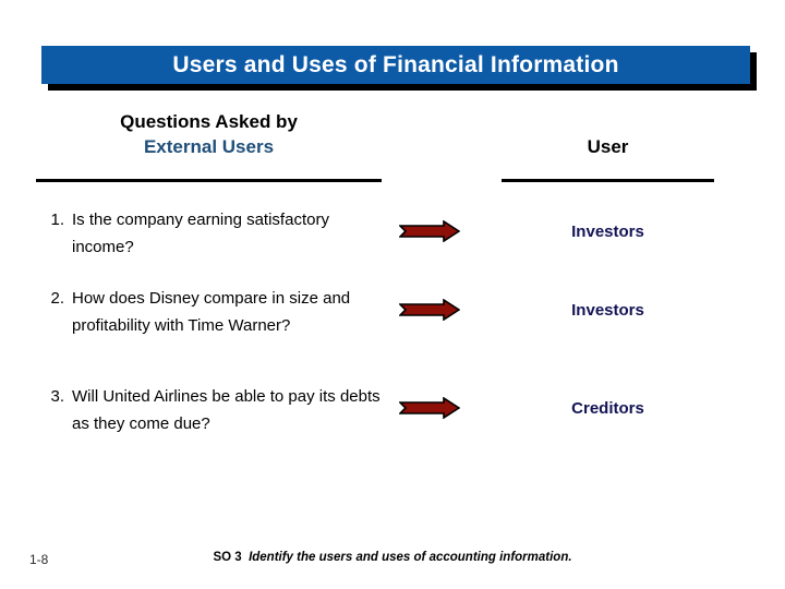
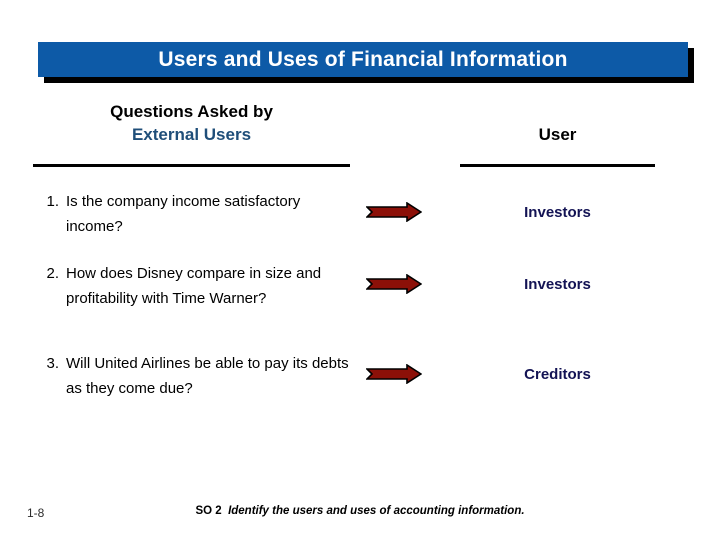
  Users and Uses of Financial Information
  Questions Asked by
  External Users
  User
  1.
- Is the company earning satisfactory income?
+ Is the company income satisfactory income?
  Investors
  2.
  How does Disney compare in size and profitability with Time Warner?
  Investors
  3.
  Will United Airlines be able to pay its debts as they come due?
  Creditors
  1-8
- SO 3 Identify the users and uses of accounting information.
+ SO 2 Identify the users and uses of accounting information.
